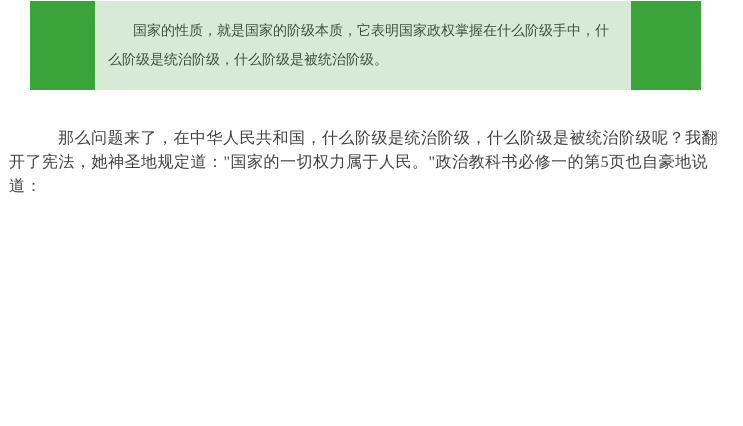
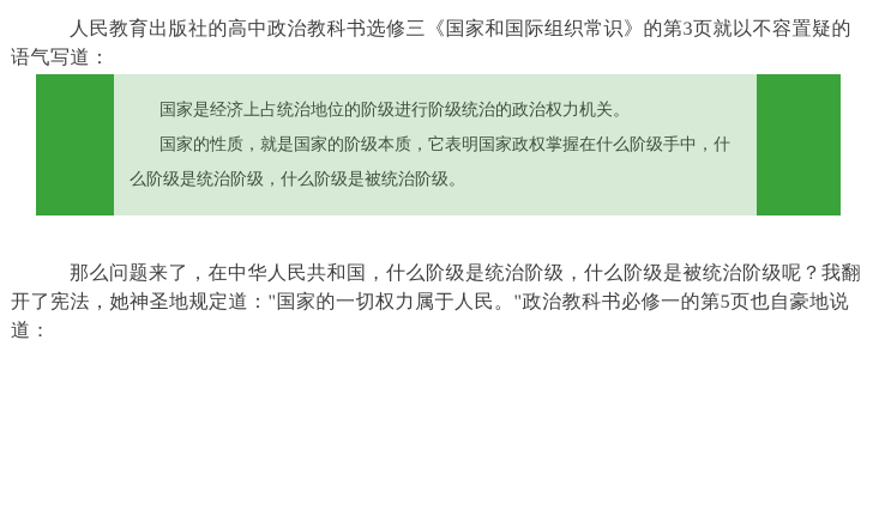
+ 人民教育出版社的高中政治教科书选修三《国家和国际组织常识》的第3页就以不容置疑的语气写道：
+ 国家是经济上占统治地位的阶级进行阶级统治的政治权力机关。
  国家的性质，就是国家的阶级本质，它表明国家政权掌握在什么阶级手中，什么阶级是统治阶级，什么阶级是被统治阶级。
  那么问题来了，在中华人民共和国，什么阶级是统治阶级，什么阶级是被统治阶级呢？我翻开了宪法，她神圣地规定道："国家的一切权力属于人民。"政治教科书必修一的第5页也自豪地说道：
